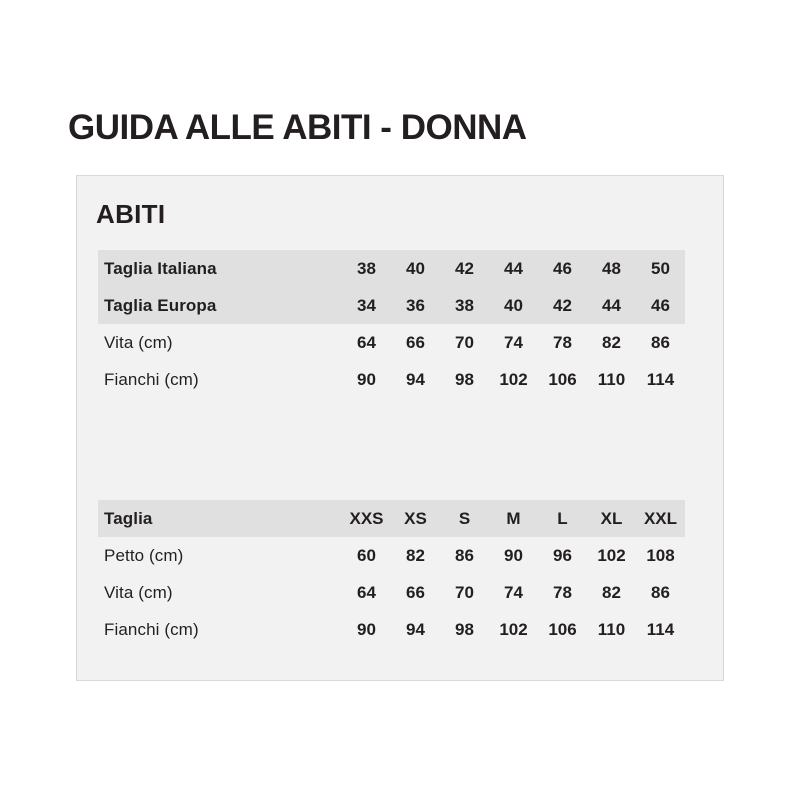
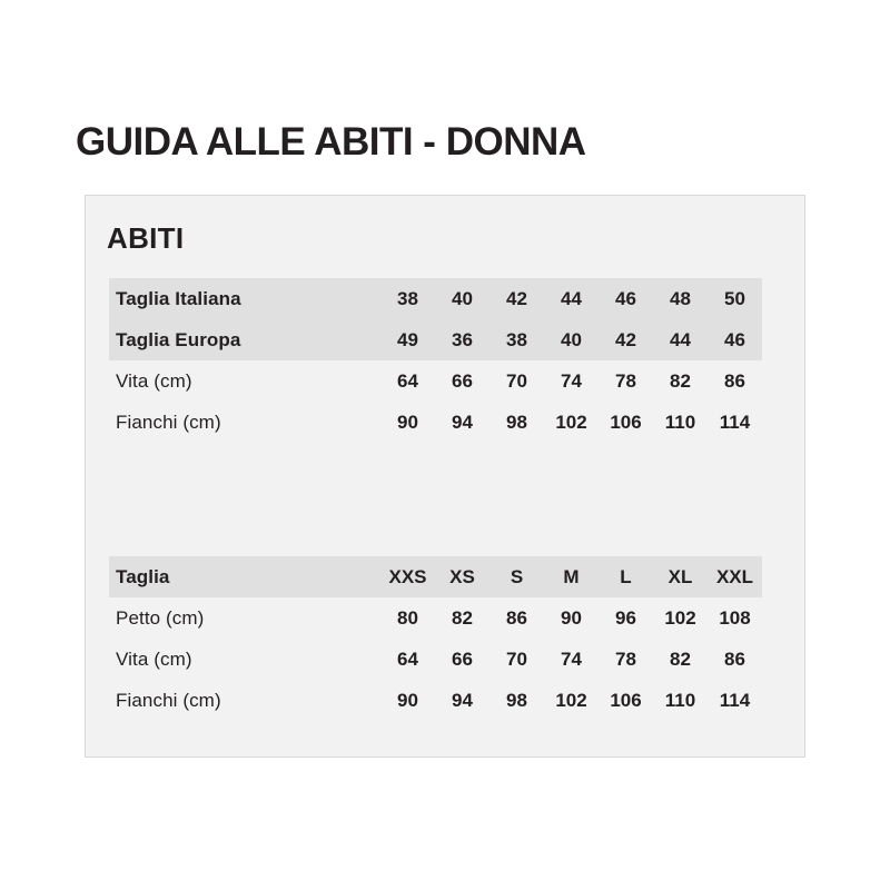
  GUIDA ALLE ABITI - DONNA
  ABITI
  Taglia Italiana	38	40	42	44	46	48	50
- Taglia Europa	34	36	38	40	42	44	46
+ Taglia Europa	49	36	38	40	42	44	46
  Vita (cm)	64	66	70	74	78	82	86
  Fianchi (cm)	90	94	98	102	106	110	114
  Taglia	XXS	XS	S	M	L	XL	XXL
- Petto (cm)	60	82	86	90	96	102	108
+ Petto (cm)	80	82	86	90	96	102	108
  Vita (cm)	64	66	70	74	78	82	86
  Fianchi (cm)	90	94	98	102	106	110	114
